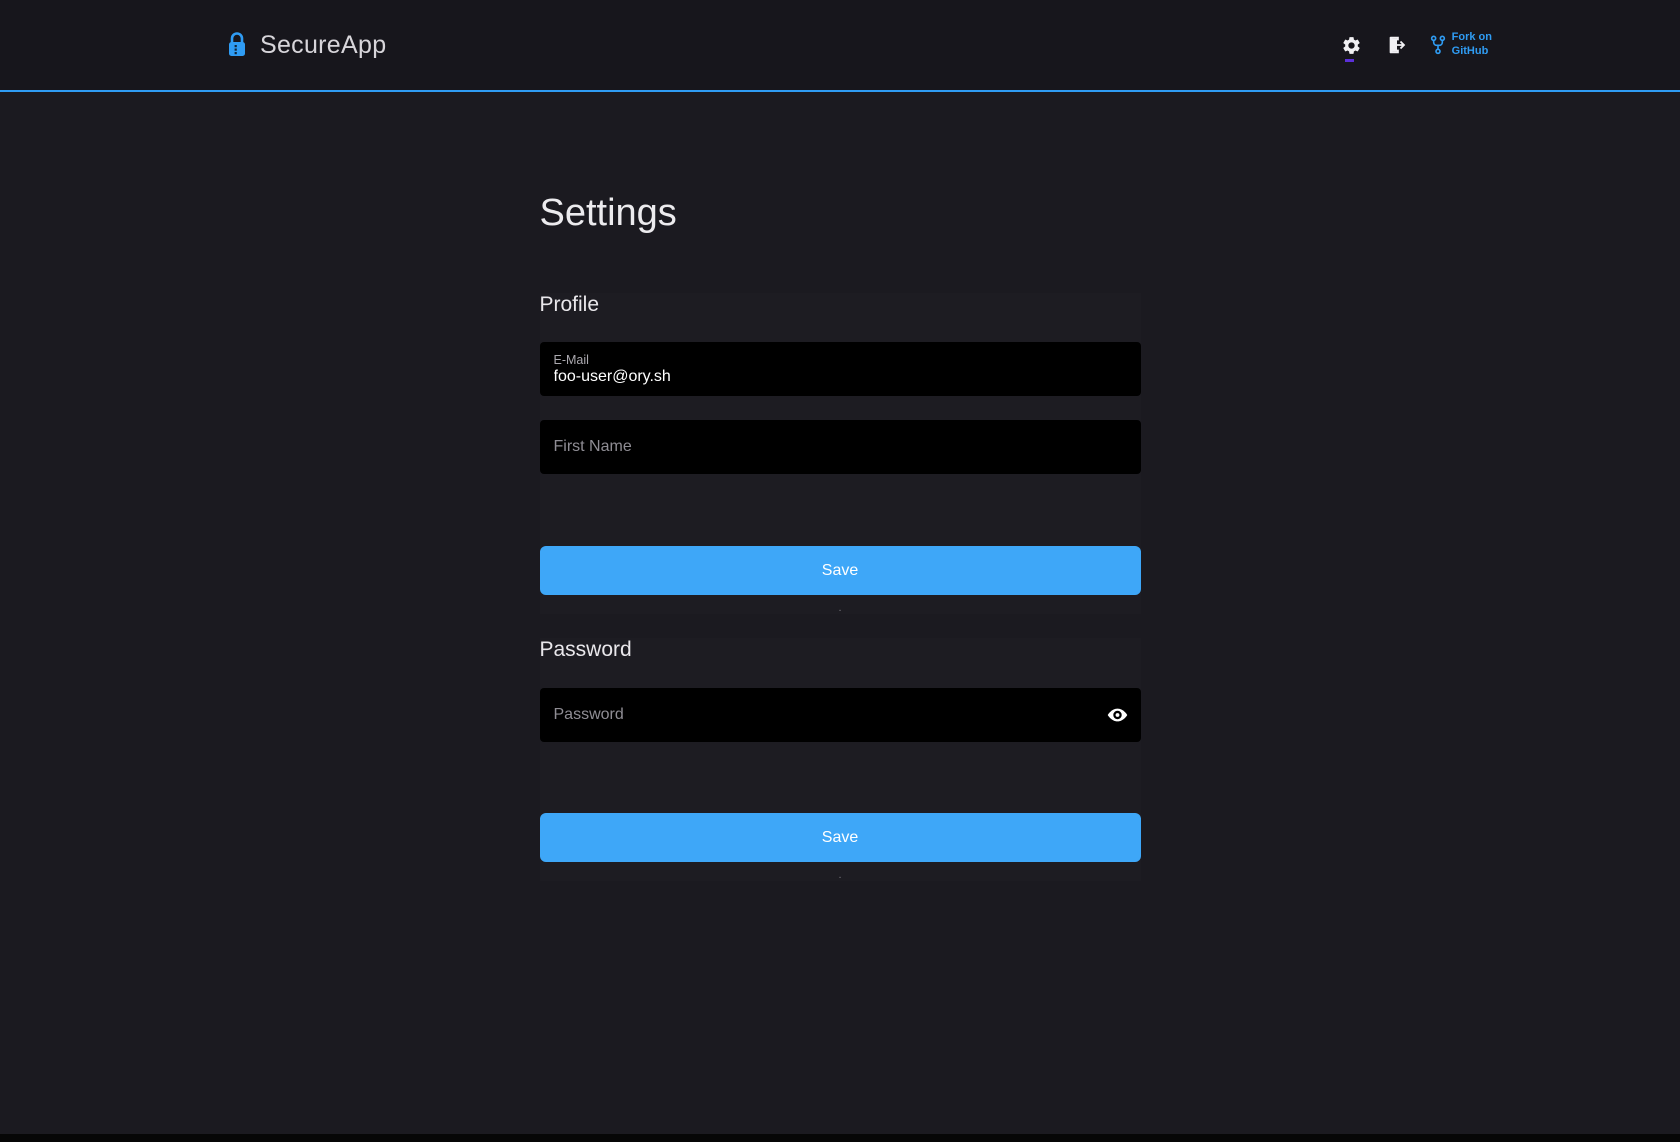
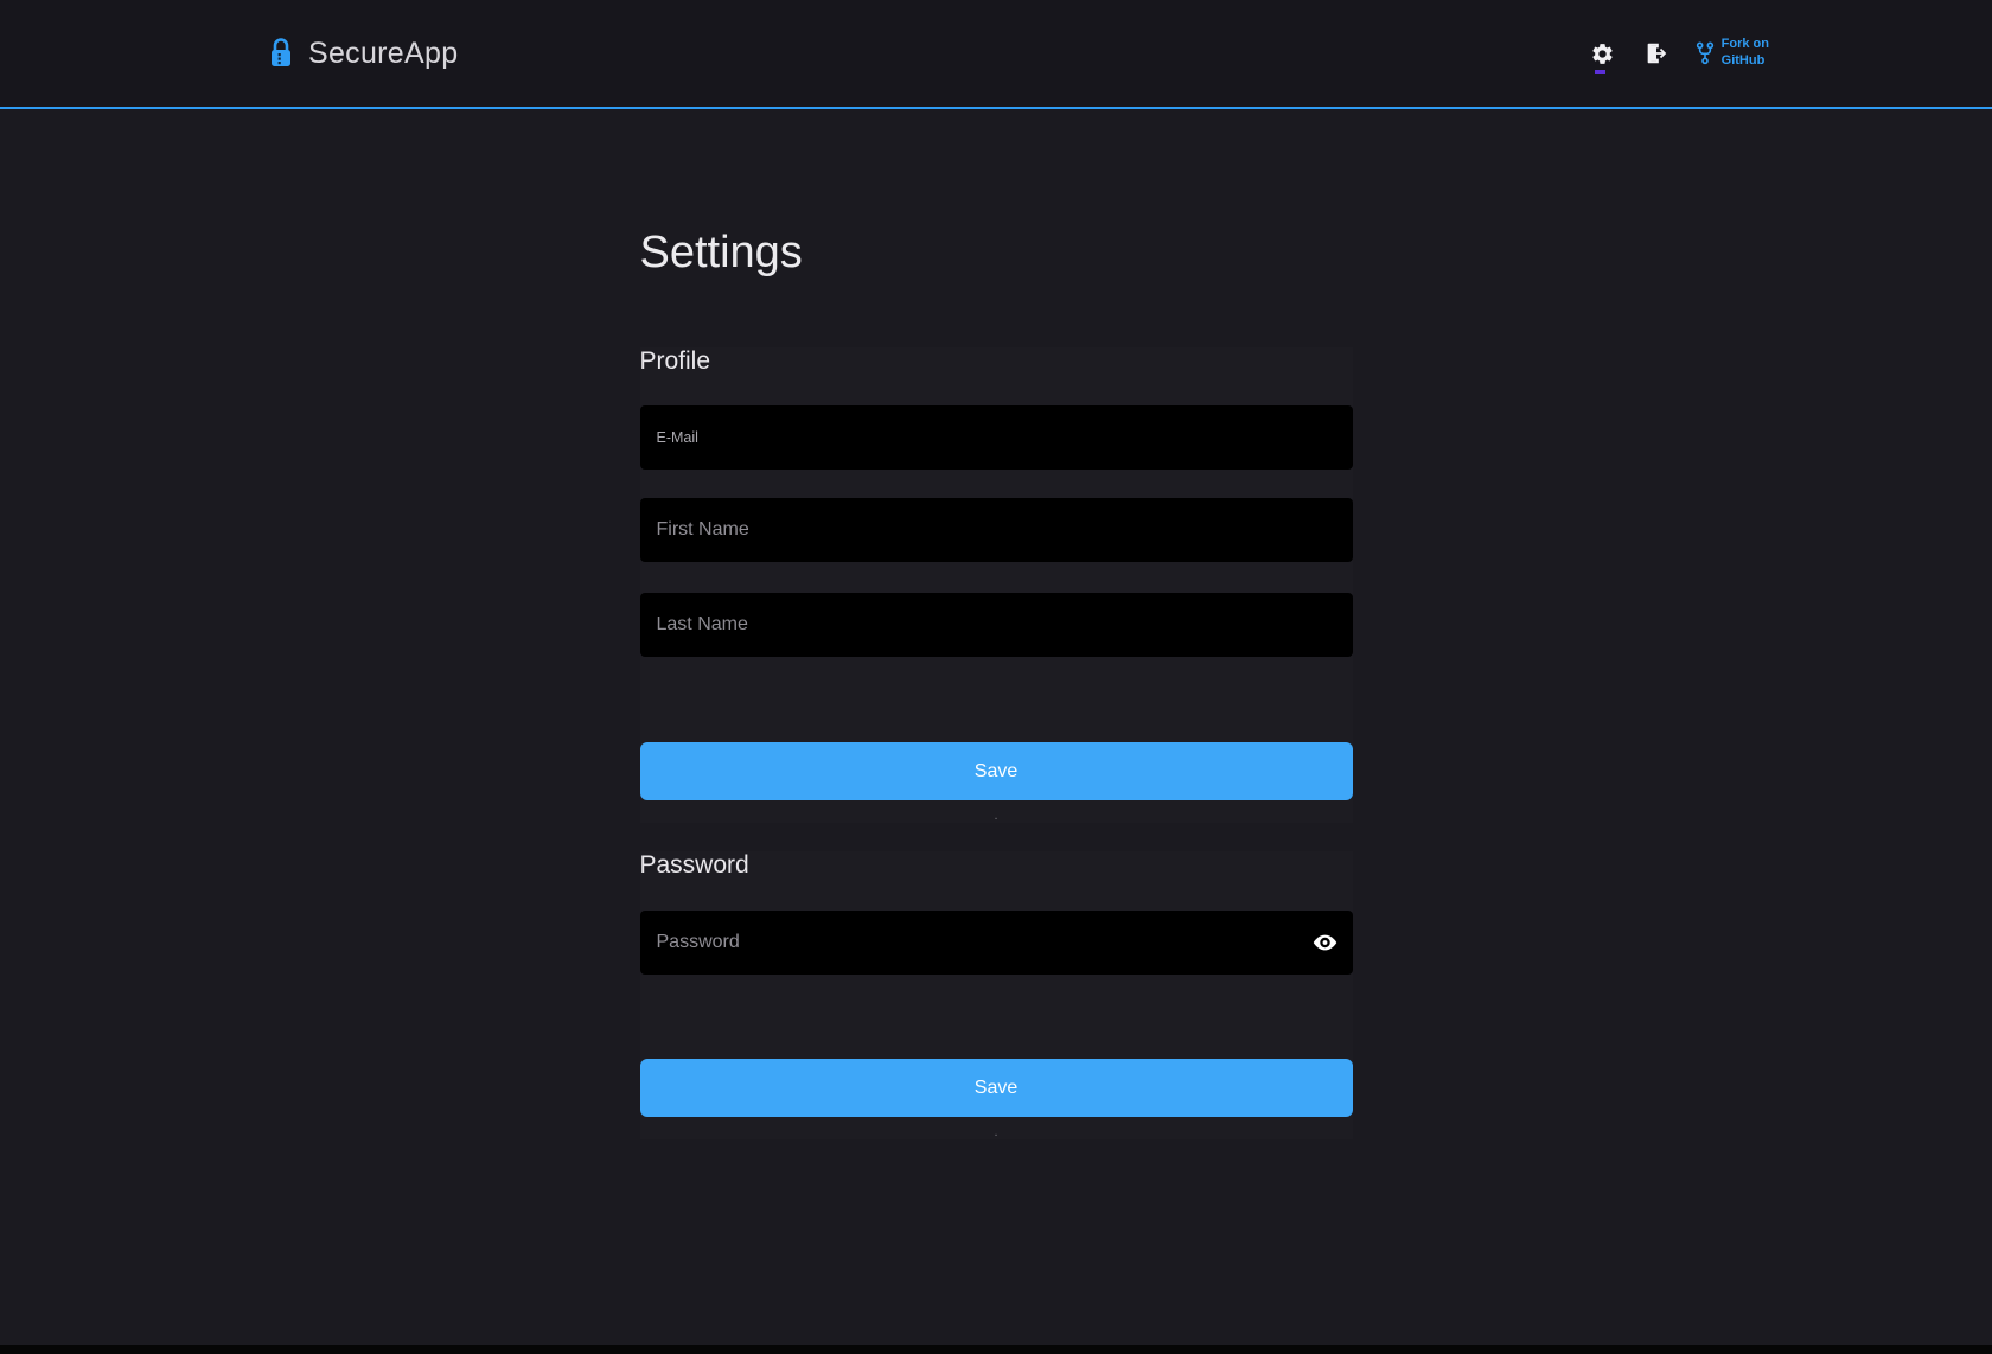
  SecureApp
  Fork on
  GitHub
  Settings
  Profile
  E-Mail
- foo-user@ory.sh
  First Name
+ Last Name
  Save
  .
  Password
  Password
  Save
  .
